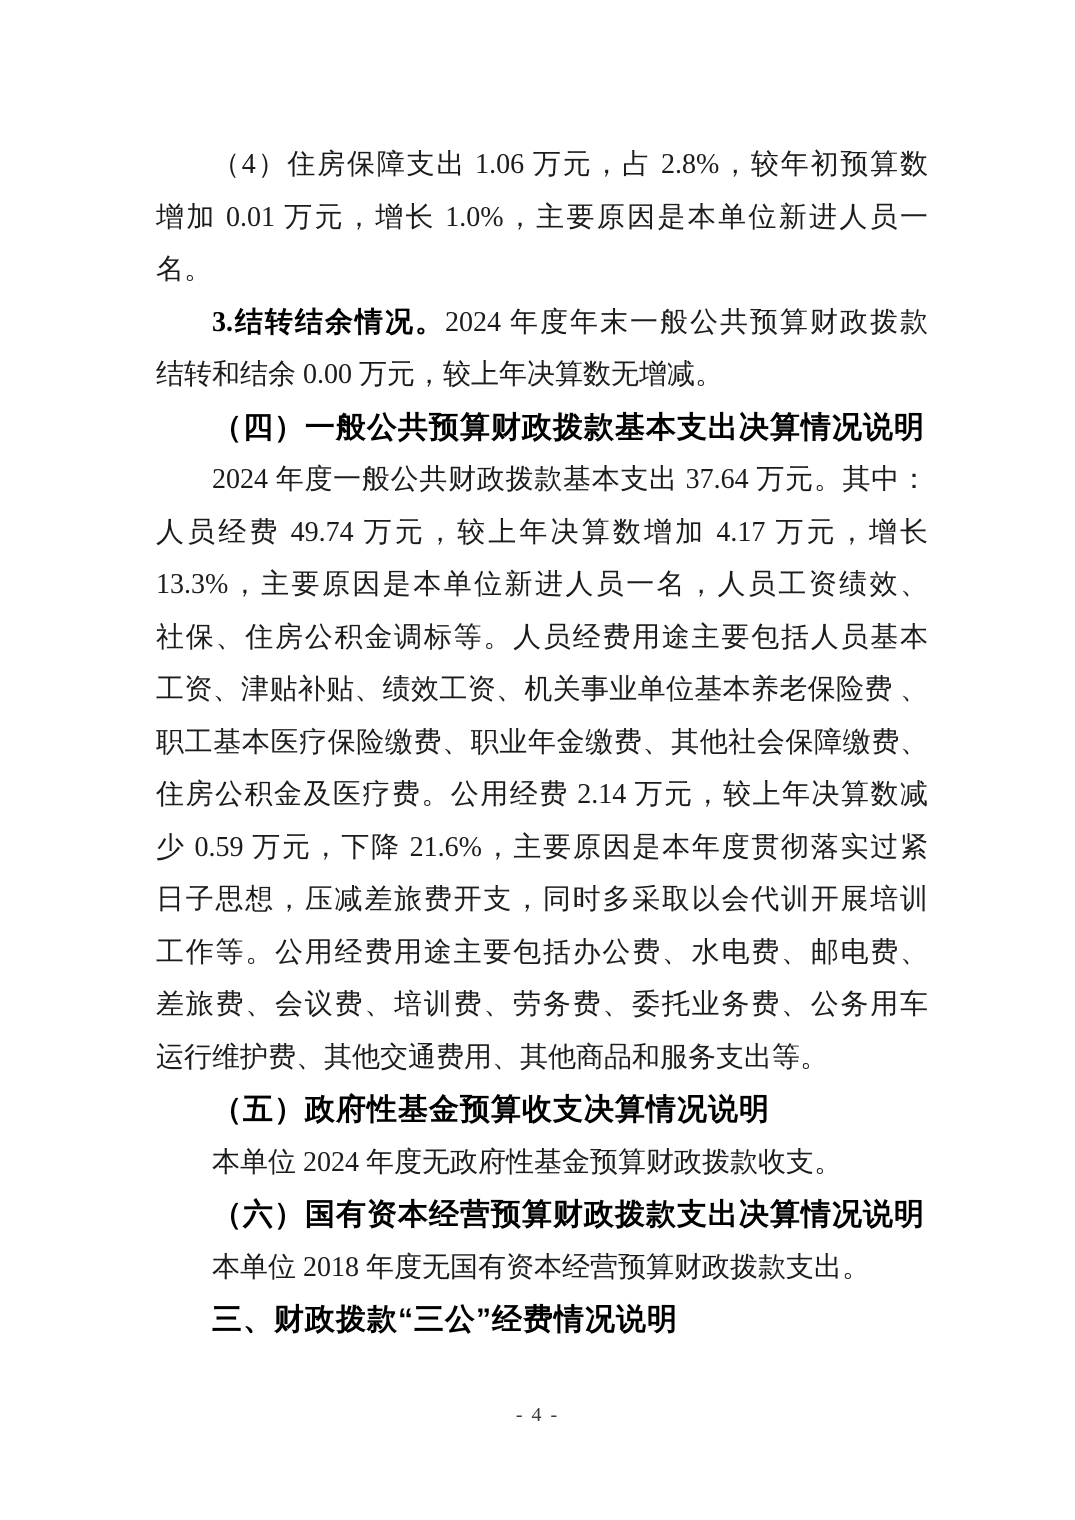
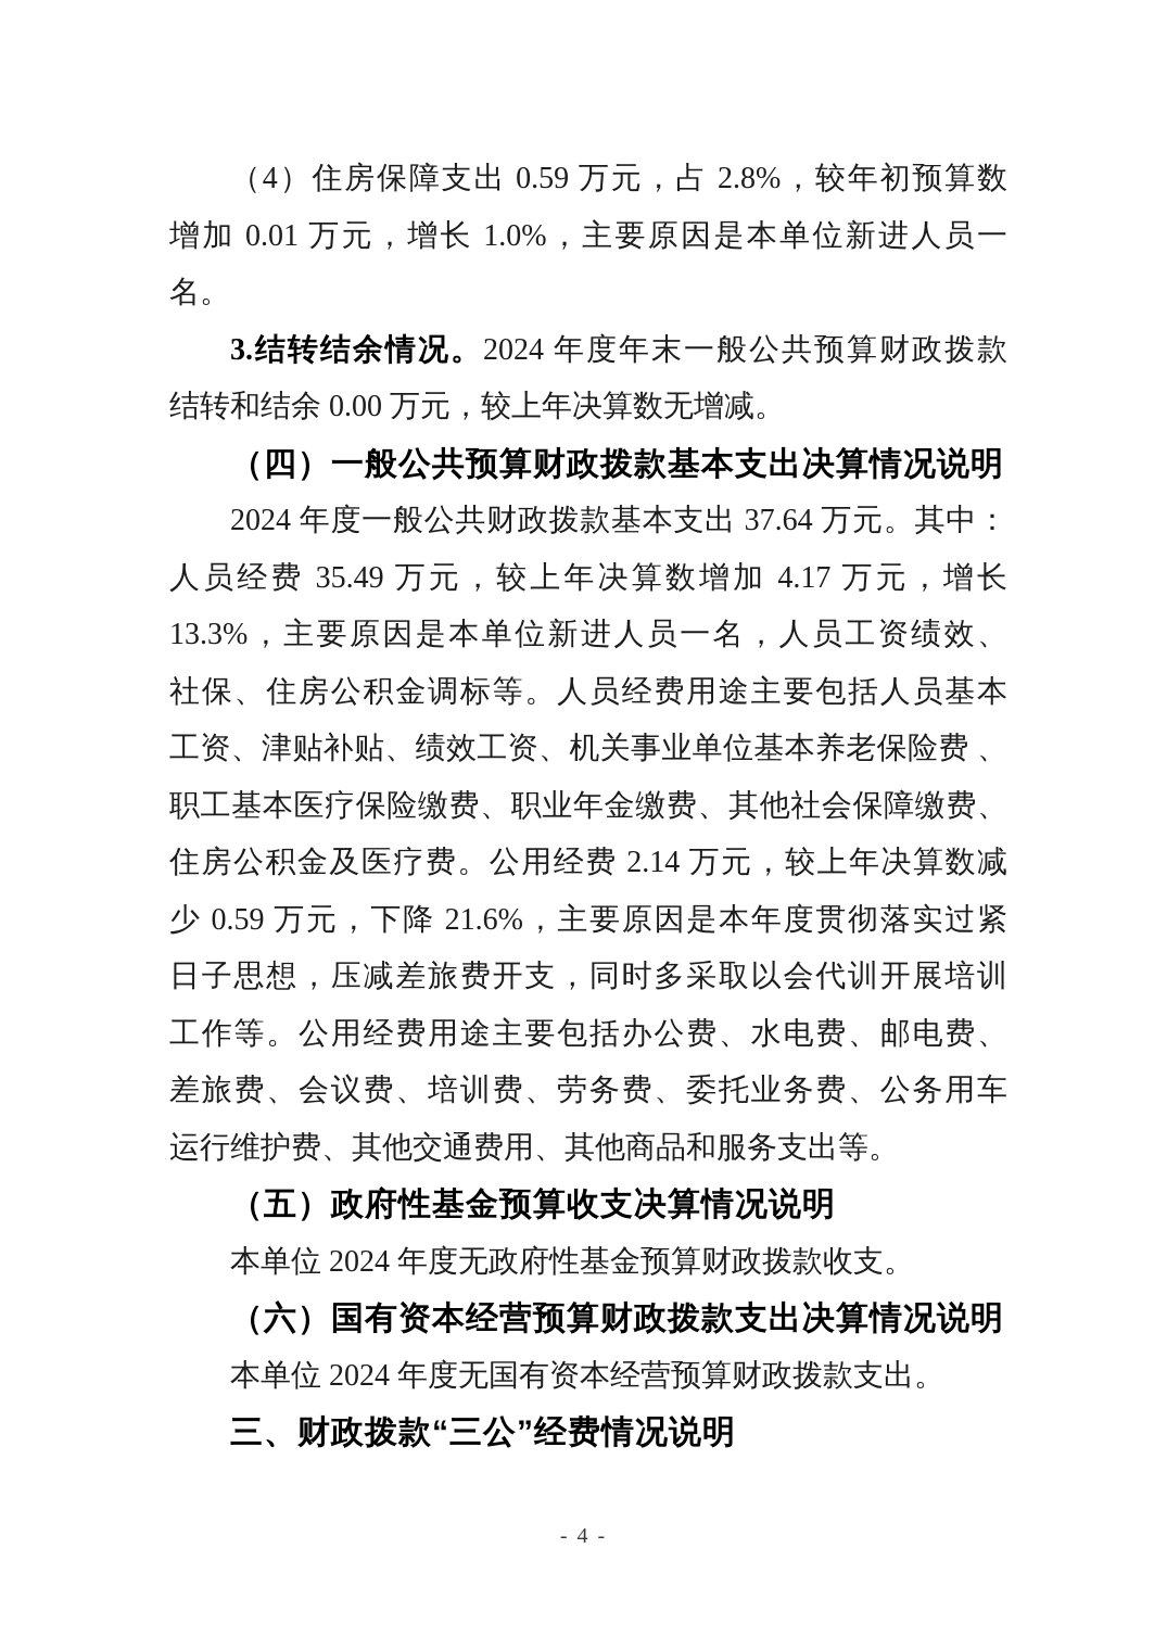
- （4）住房保障支出 1.06 万元，占 2.8%，较年初预算数
+ （4）住房保障支出 0.59 万元，占 2.8%，较年初预算数
  增加 0.01 万元，增长 1.0%，主要原因是本单位新进人员一
  名。
  3.结转结余情况。2024 年度年末一般公共预算财政拨款
  结转和结余 0.00 万元，较上年决算数无增减。
  （四）一般公共预算财政拨款基本支出决算情况说明
  2024 年度一般公共财政拨款基本支出 37.64 万元。其中：
- 人员经费 49.74 万元，较上年决算数增加 4.17 万元，增长
+ 人员经费 35.49 万元，较上年决算数增加 4.17 万元，增长
  13.3%，主要原因是本单位新进人员一名，人员工资绩效、
  社保、住房公积金调标等。人员经费用途主要包括人员基本
  工资、津贴补贴、绩效工资、机关事业单位基本养老保险费 、
  职工基本医疗保险缴费、职业年金缴费、其他社会保障缴费、
  住房公积金及医疗费。公用经费 2.14 万元，较上年决算数减
  少 0.59 万元，下降 21.6%，主要原因是本年度贯彻落实过紧
  日子思想，压减差旅费开支，同时多采取以会代训开展培训
  工作等。公用经费用途主要包括办公费、水电费、邮电费、
  差旅费、会议费、培训费、劳务费、委托业务费、公务用车
  运行维护费、其他交通费用、其他商品和服务支出等。
  （五）政府性基金预算收支决算情况说明
  本单位 2024 年度无政府性基金预算财政拨款收支。
  （六）国有资本经营预算财政拨款支出决算情况说明
- 本单位 2018 年度无国有资本经营预算财政拨款支出。
+ 本单位 2024 年度无国有资本经营预算财政拨款支出。
  三、财政拨款“三公”经费情况说明
  - 4 -
